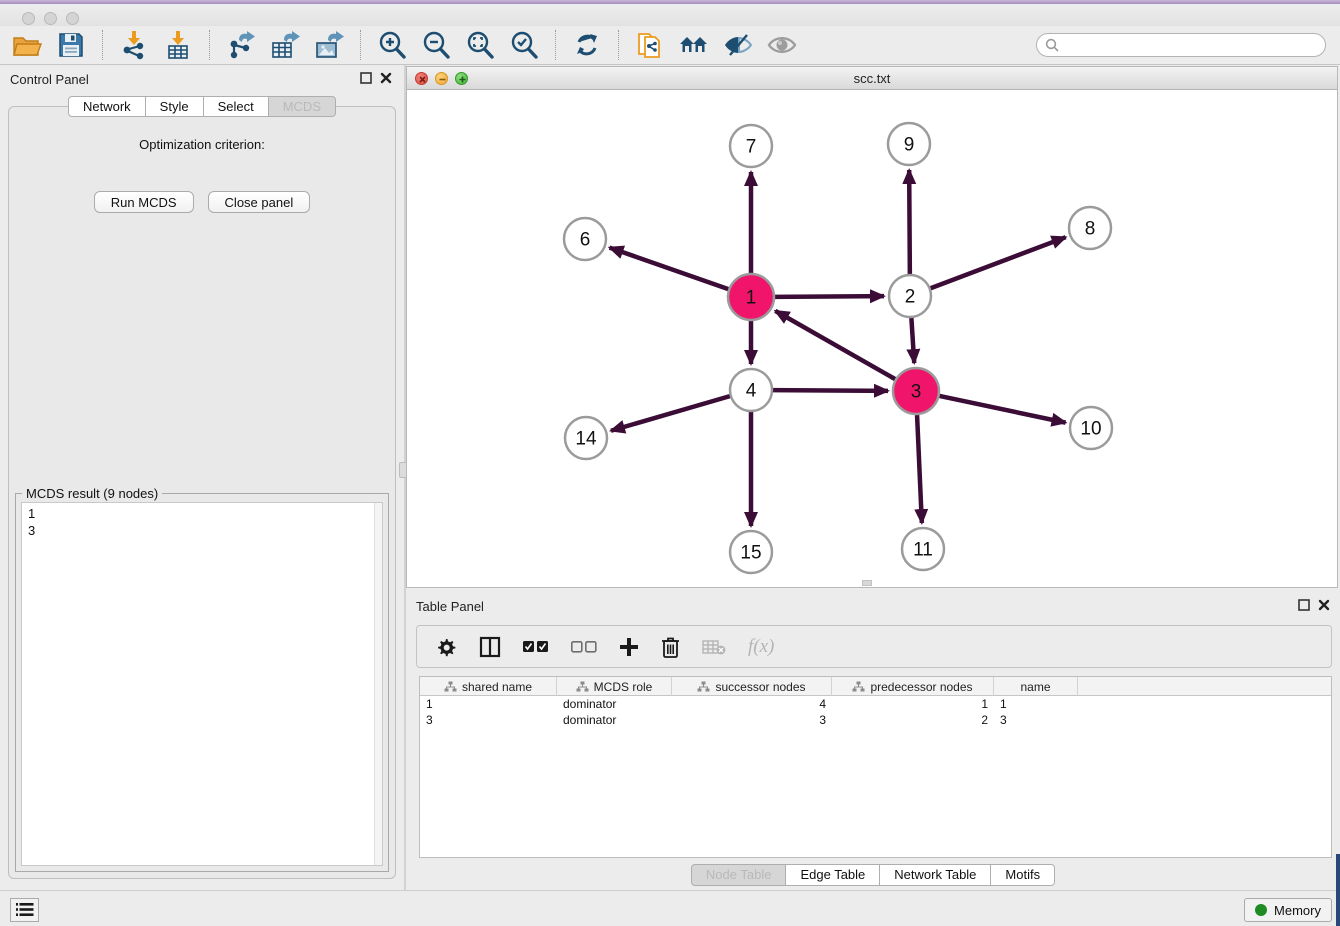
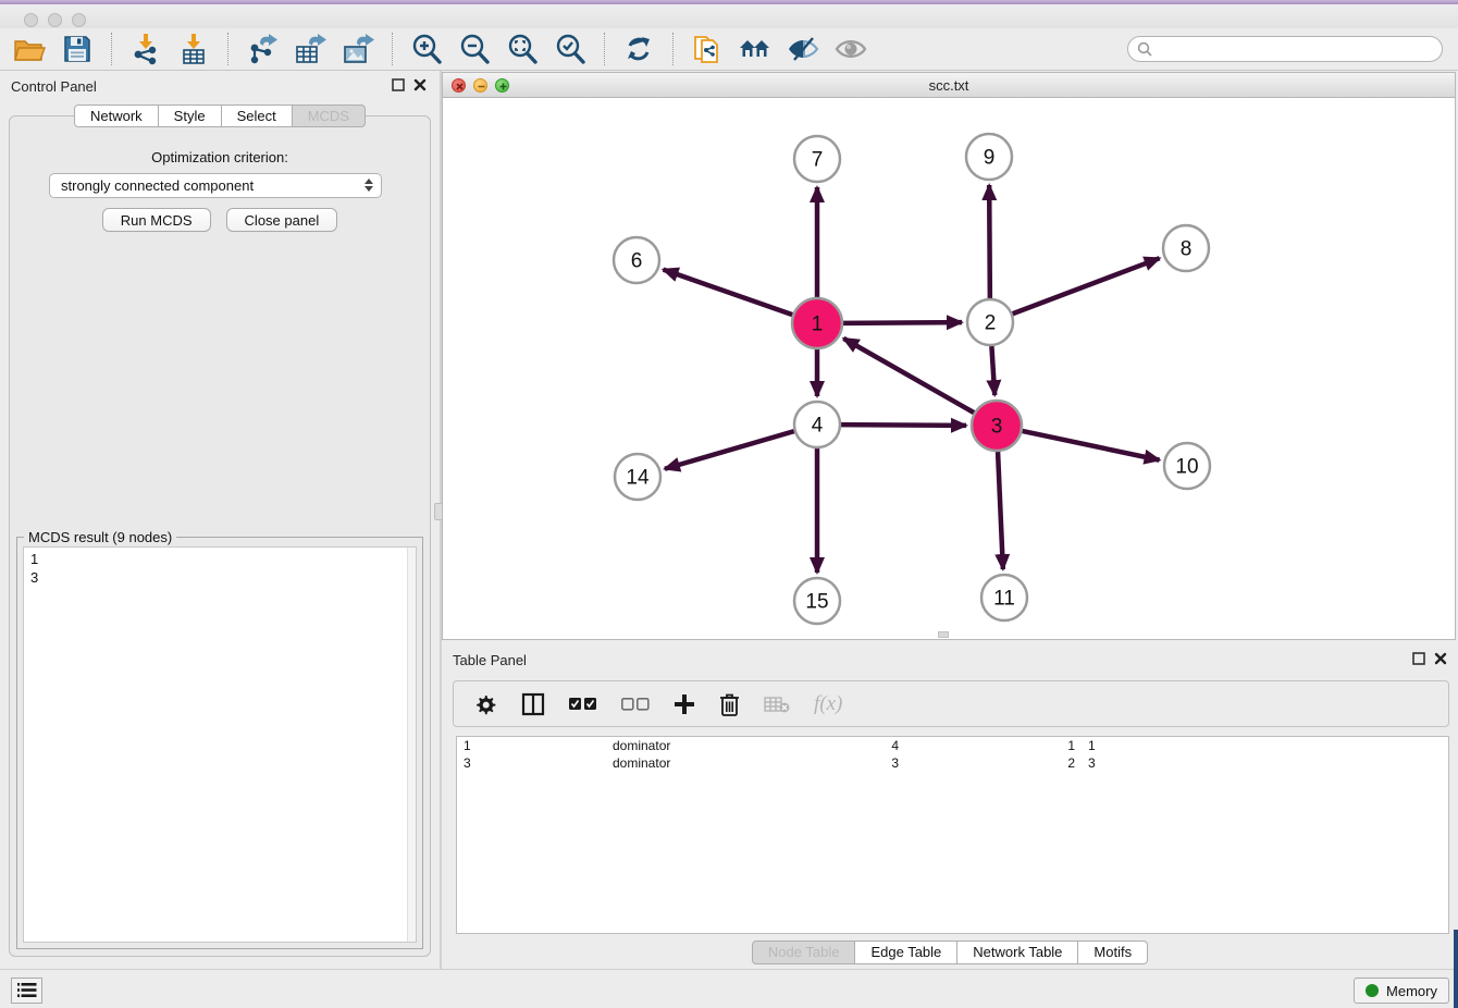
  Control Panel
  Network
  Style
  Select
  MCDS
  Optimization criterion:
+ strongly connected component
  Run MCDS
  Close panel
  MCDS result (9 nodes)
  1
  3
  scc.txt
  7
  9
  6
  8
  1
  2
  4
  3
  14
  10
  15
  11
  Table Panel
  f(x)
- shared name
- MCDS role
- successor nodes
- predecessor nodes
- name
  1
  dominator
  4
  1
  1
  3
  dominator
  3
  2
  3
  Node Table
  Edge Table
  Network Table
  Motifs
  Memory
